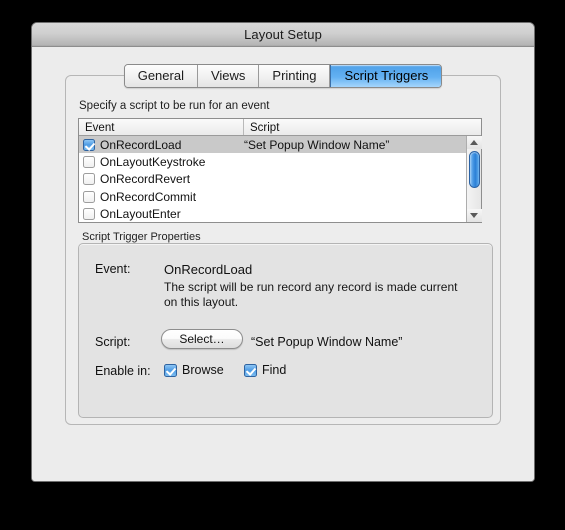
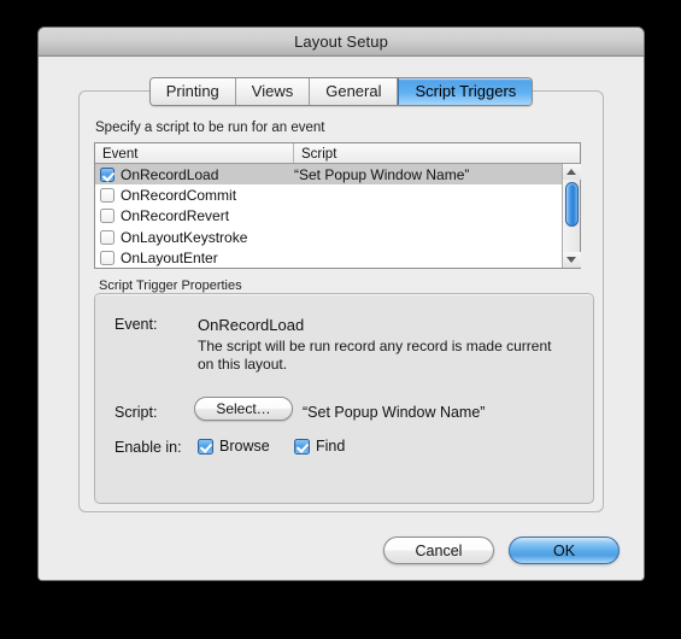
  Layout Setup
- General
+ Printing
  Views
- Printing
+ General
  Script Triggers
  Specify a script to be run for an event
  Event
  Script
  OnRecordLoad
  “Set Popup Window Name”
- OnLayoutKeystroke
+ OnRecordCommit
  OnRecordRevert
- OnRecordCommit
+ OnLayoutKeystroke
  OnLayoutEnter
  Script Trigger Properties
  Event:
  OnRecordLoad
  The script will be run record any record is made current on this layout.
  Script:
  Select…
  “Set Popup Window Name”
  Enable in:
  Browse
  Find
+ Cancel
+ OK
